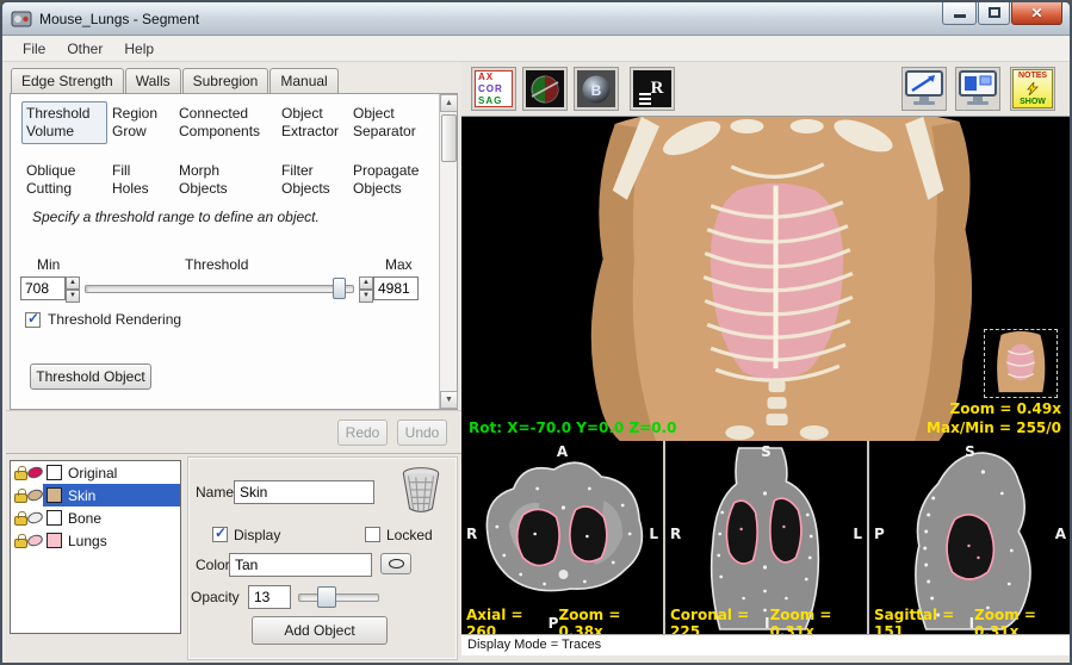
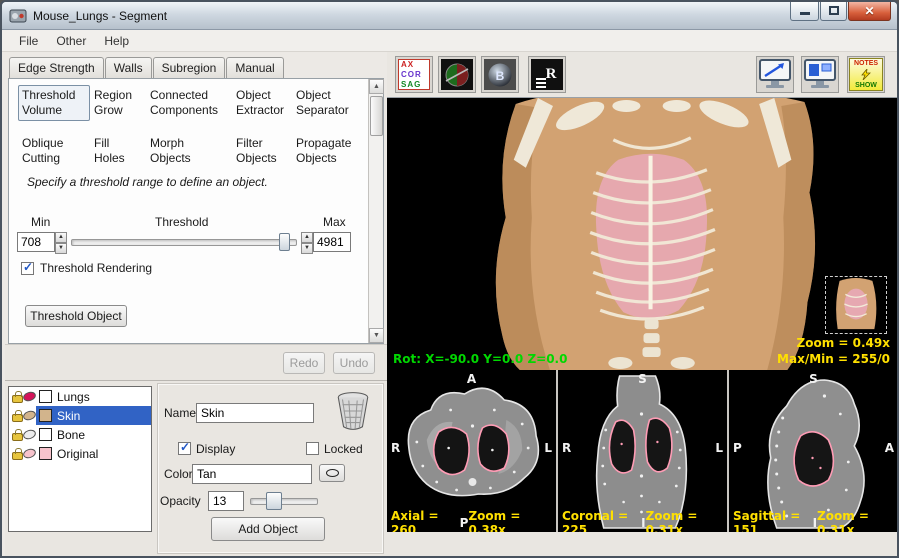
  Mouse_Lungs - Segment
  ✕
  File
  Other
  Help
  Edge Strength
  Walls
  Subregion
  Manual
  Threshold
  Volume
  Region
  Grow
  Connected
  Components
  Object
  Extractor
  Object
  Separator
  Oblique
  Cutting
  Fill
  Holes
  Morph
  Objects
  Filter
  Objects
  Propagate
  Objects
  Specify a threshold range to define an object.
  Min
  Threshold
  Max
  708
  4981
  Threshold Rendering
  Threshold Object
  Redo
  Undo
- Original
+ Lungs
  Skin
  Bone
- Lungs
+ Original
  Name
  Skin
  Display
  Locked
  Color
  Tan
  Opacity
  13
  Add Object
  AX
  COR
  SAG
  B
  R
- Rot: X=-70.0 Y=0.0 Z=0.0
+ Rot: X=-90.0 Y=0.0 Z=0.0
  Zoom = 0.49x
  Max/Min = 255/0
  A
  R
  L
  Axial = 260
  P
  Zoom = 0.38x
  S
  R
  L
  Coronal = 225
  I
  Zoom = 0.31x
  S
  P
  A
  Sagittal = 151
  I
  Zoom = 0.31x
- Display Mode = Traces
